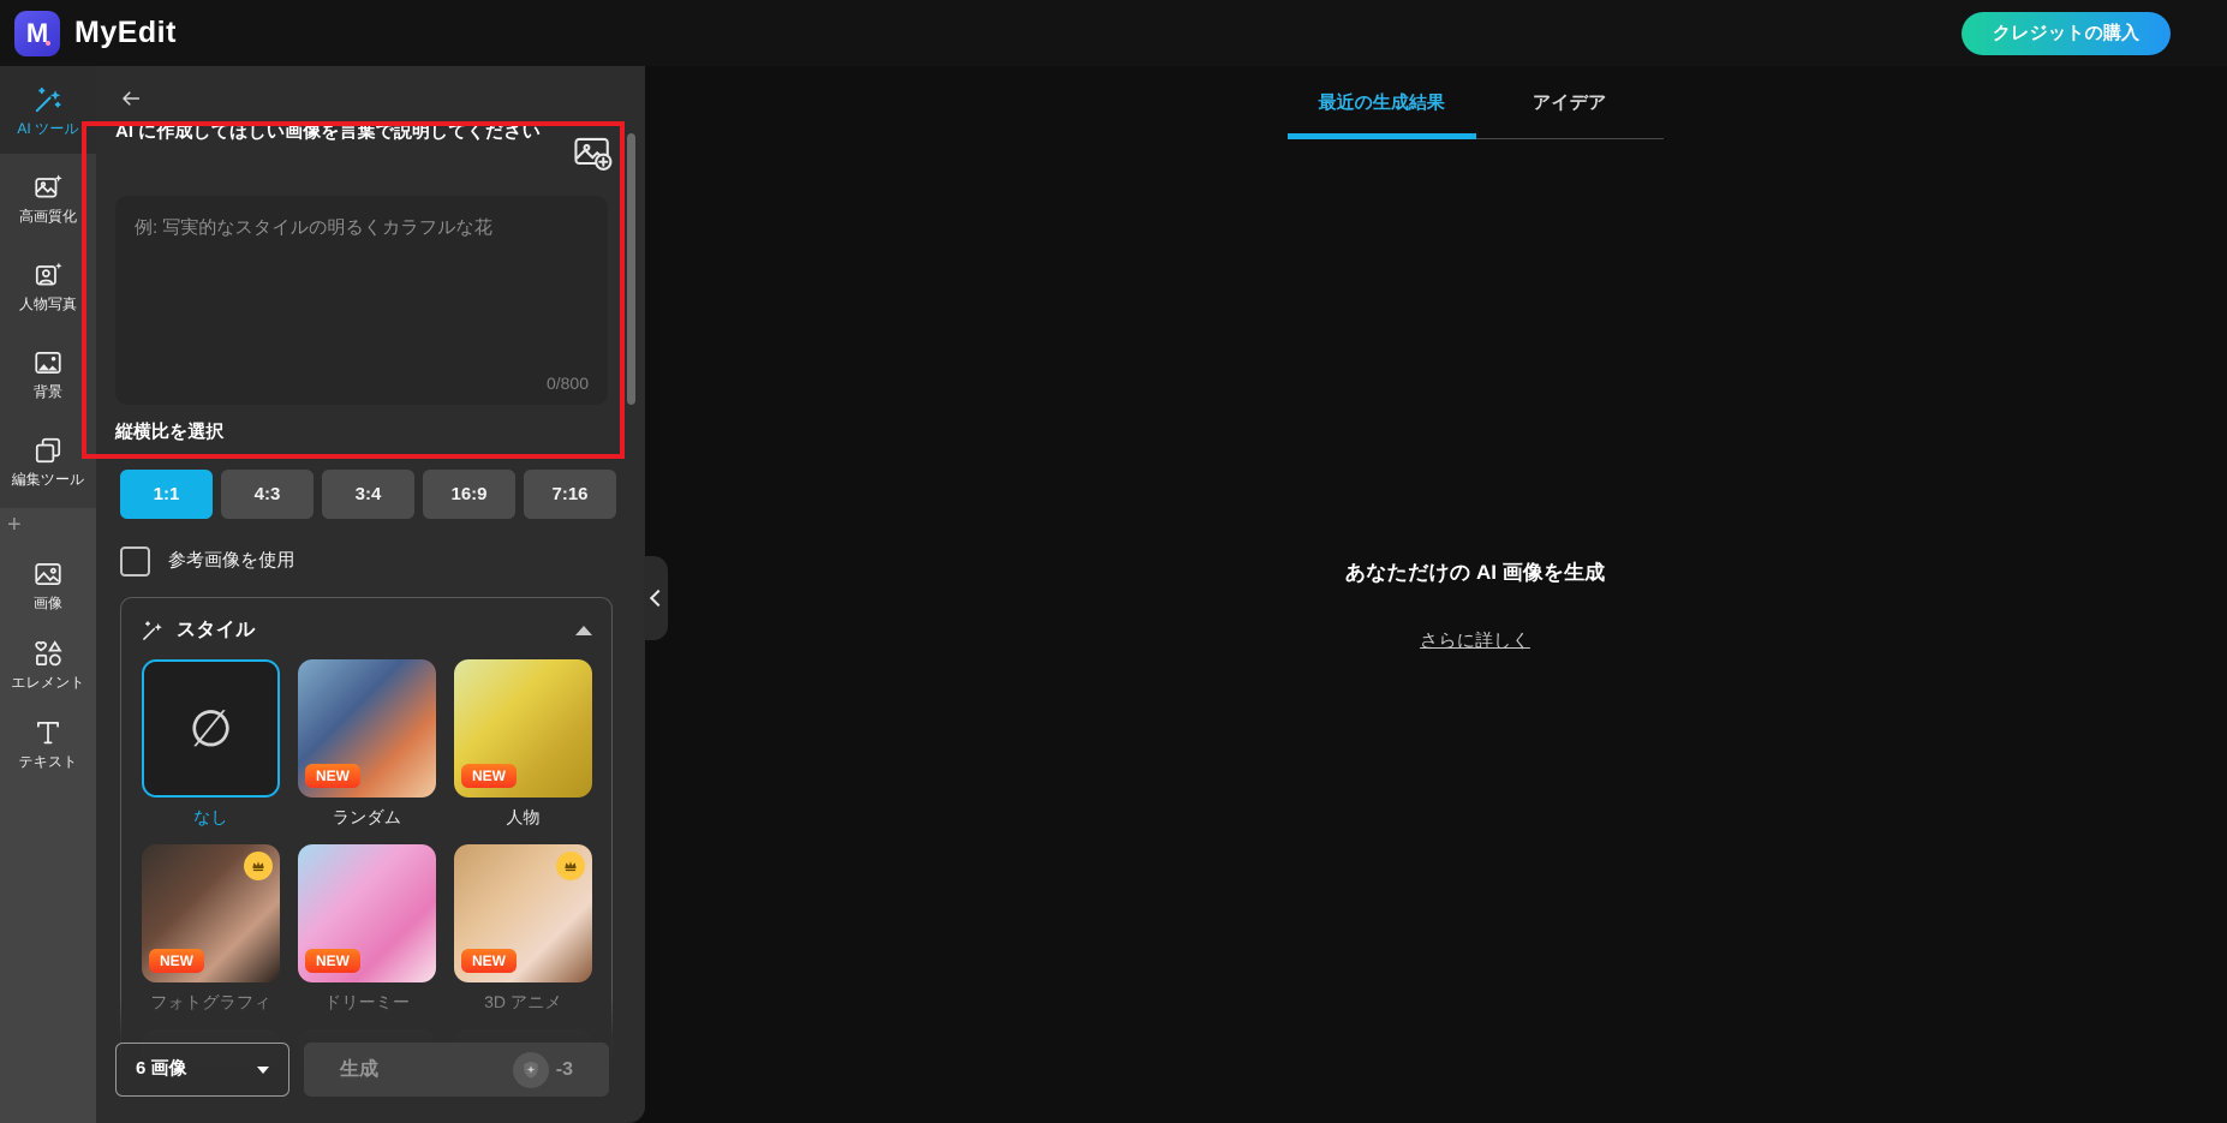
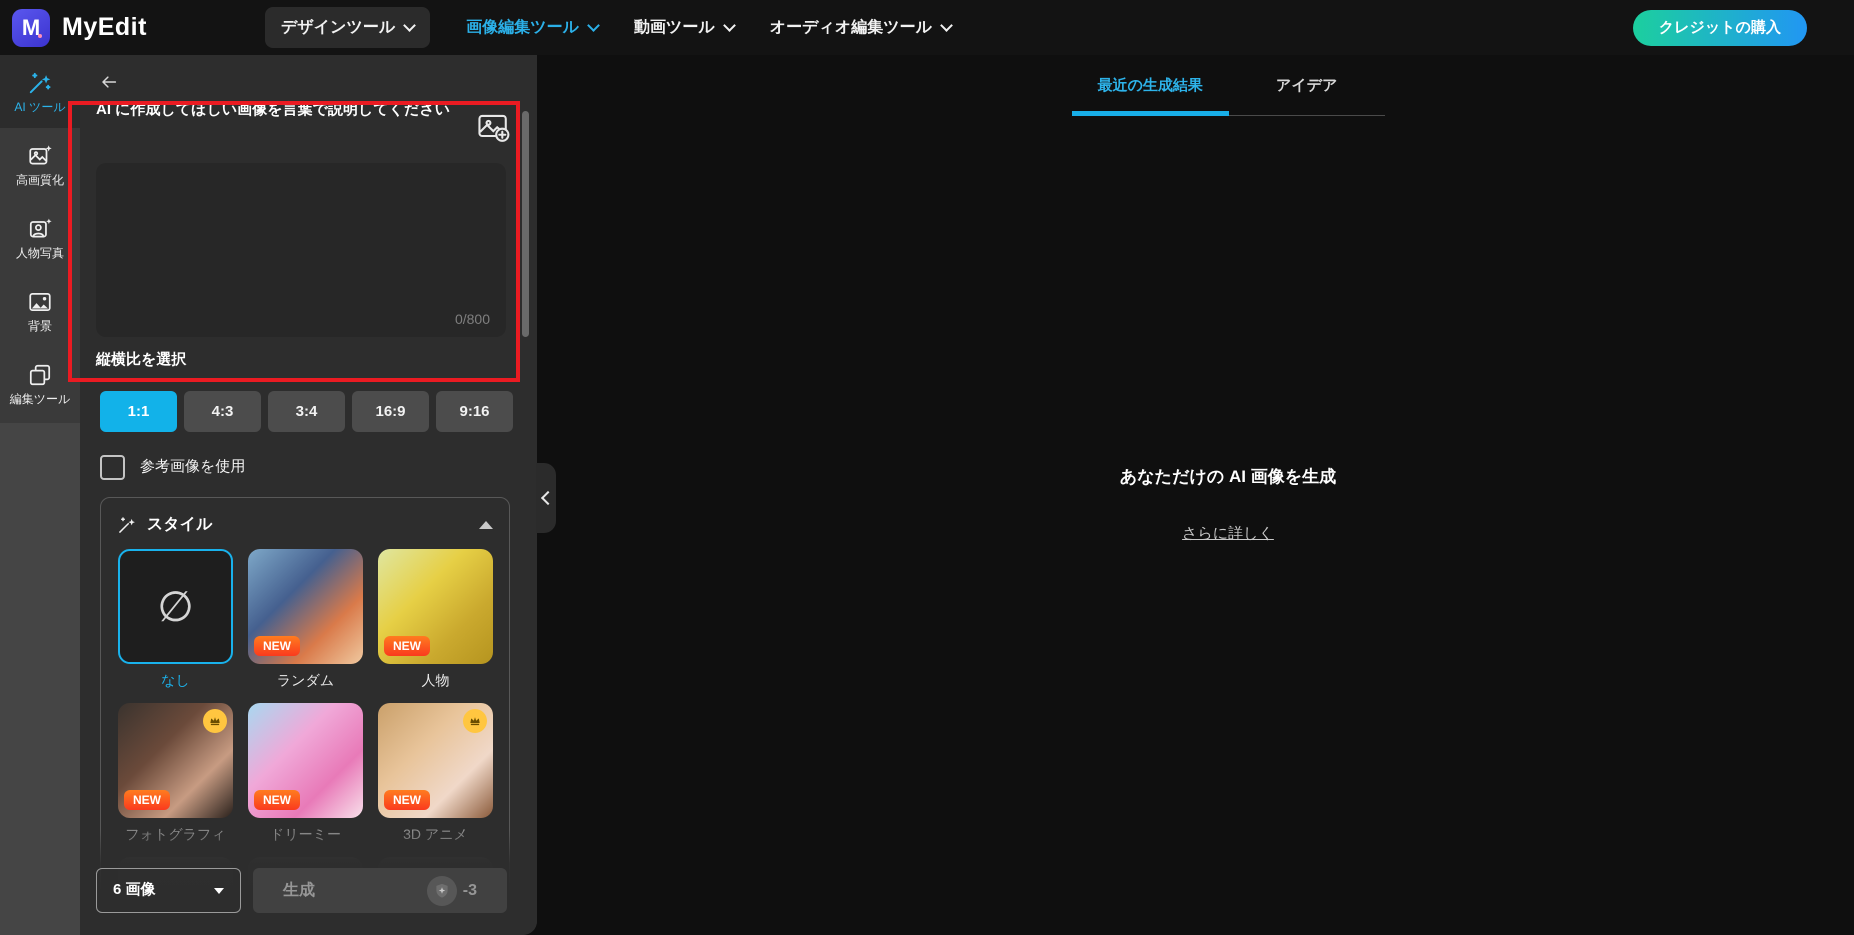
  M
  MyEdit
+ デザインツール
+ 画像編集ツール
+ 動画ツール
+ オーディオ編集ツール
  クレジットの購入
  AI ツール
  高画質化
  人物写真
  背景
  編集ツール
- +
- 画像
- エレメント
- テキスト
  AI に作成してほしい画像を言葉で説明してください
- 例: 写実的なスタイルの明るくカラフルな花
  0/800
  縦横比を選択
  1:1
  4:3
  3:4
  16:9
- 7:16
+ 9:16
  参考画像を使用
  スタイル
  ∅
  なし
  NEW
  ランダム
  NEW
  人物
  NEW
  NEW
  NEW
  6 画像
  生成
  -3
  最近の生成結果
  アイデア
  あなただけの AI 画像を生成
  さらに詳しく
